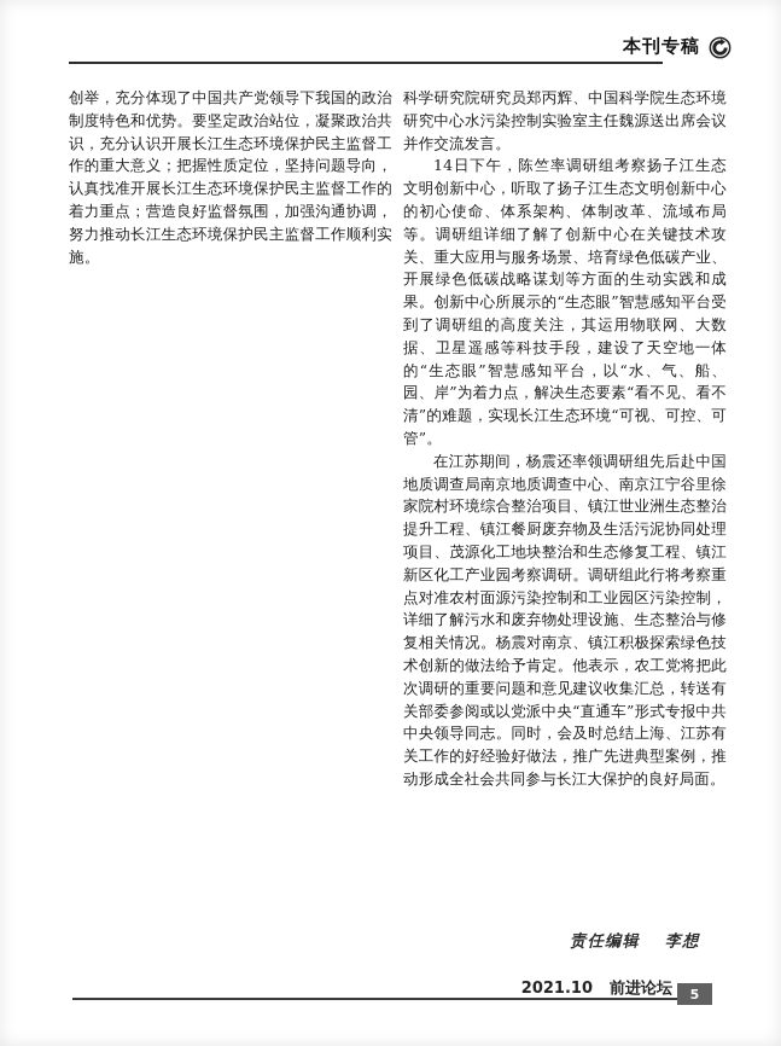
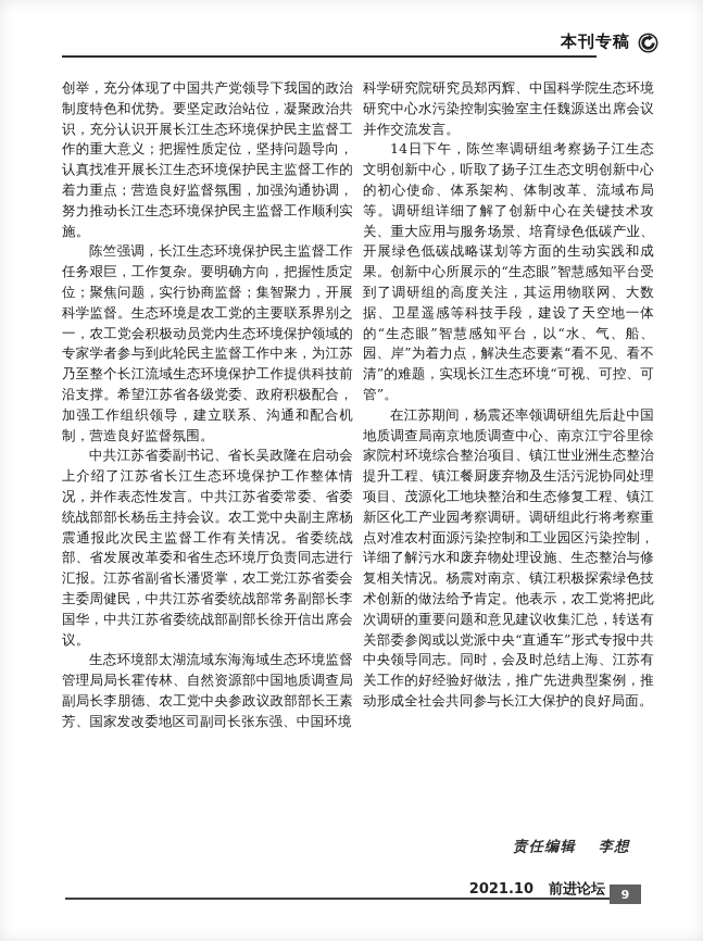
  本刊专稿
  创举，充分体现了中国共产党领导下我国的政治制度特色和优势。要坚定政治站位，凝聚政治共识，充分认识开展长江生态环境保护民主监督工作的重大意义；把握性质定位，坚持问题导向，认真找准开展长江生态环境保护民主监督工作的着力重点；营造良好监督氛围，加强沟通协调，努力推动长江生态环境保护民主监督工作顺利实施。
+ 陈竺强调，长江生态环境保护民主监督工作任务艰巨，工作复杂。要明确方向，把握性质定位；聚焦问题，实行协商监督；集智聚力，开展科学监督。生态环境是农工党的主要联系界别之一，农工党会积极动员党内生态环境保护领域的专家学者参与到此轮民主监督工作中来，为江苏乃至整个长江流域生态环境保护工作提供科技前沿支撑。希望江苏省各级党委、政府积极配合，加强工作组织领导，建立联系、沟通和配合机制，营造良好监督氛围。
+ 中共江苏省委副书记、省长吴政隆在启动会上介绍了江苏省长江生态环境保护工作整体情况，并作表态性发言。中共江苏省委常委、省委统战部部长杨岳主持会议。农工党中央副主席杨震通报此次民主监督工作有关情况。省委统战部、省发展改革委和省生态环境厅负责同志进行汇报。江苏省副省长潘贤掌，农工党江苏省委会主委周健民，中共江苏省委统战部常务副部长李国华，中共江苏省委统战部副部长徐开信出席会议。
+ 生态环境部太湖流域东海海域生态环境监督管理局局长霍传林、自然资源部中国地质调查局副局长李朋德、农工党中央参政议政部部长王素芳、国家发改委地区司副司长张东强、中国环境
  科学研究院研究员郑丙辉、中国科学院生态环境研究中心水污染控制实验室主任魏源送出席会议并作交流发言。
  14日下午，陈竺率调研组考察扬子江生态文明创新中心，听取了扬子江生态文明创新中心的初心使命、体系架构、体制改革、流域布局等。调研组详细了解了创新中心在关键技术攻关、重大应用与服务场景、培育绿色低碳产业、开展绿色低碳战略谋划等方面的生动实践和成果。创新中心所展示的“生态眼”智慧感知平台受到了调研组的高度关注，其运用物联网、大数据、卫星遥感等科技手段，建设了天空地一体的“生态眼”智慧感知平台，以“水、气、船、园、岸”为着力点，解决生态要素“看不见、看不清”的难题，实现长江生态环境“可视、可控、可管”。
  在江苏期间，杨震还率领调研组先后赴中国地质调查局南京地质调查中心、南京江宁谷里徐家院村环境综合整治项目、镇江世业洲生态整治提升工程、镇江餐厨废弃物及生活污泥协同处理项目、茂源化工地块整治和生态修复工程、镇江新区化工产业园考察调研。调研组此行将考察重点对准农村面源污染控制和工业园区污染控制，详细了解污水和废弃物处理设施、生态整治与修复相关情况。杨震对南京、镇江积极探索绿色技术创新的做法给予肯定。他表示，农工党将把此次调研的重要问题和意见建议收集汇总，转送有关部委参阅或以党派中央“直通车”形式专报中共中央领导同志。同时，会及时总结上海、江苏有关工作的好经验好做法，推广先进典型案例，推动形成全社会共同参与长江大保护的良好局面。
  责任编辑 李想
  2021.10
  前进论坛
- 5
+ 9
